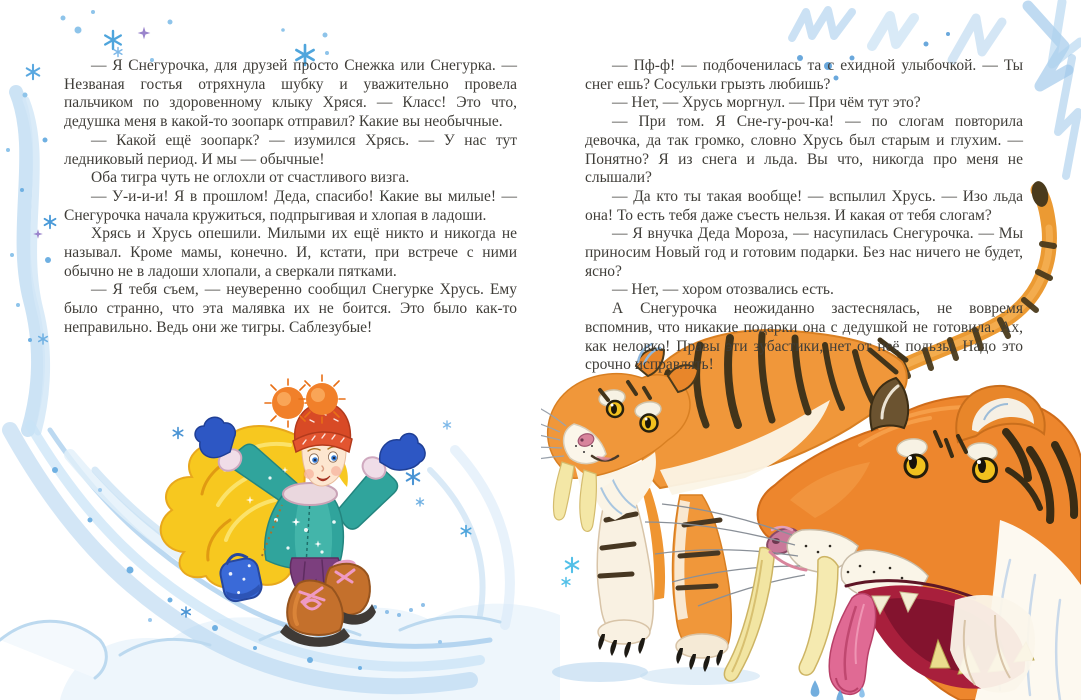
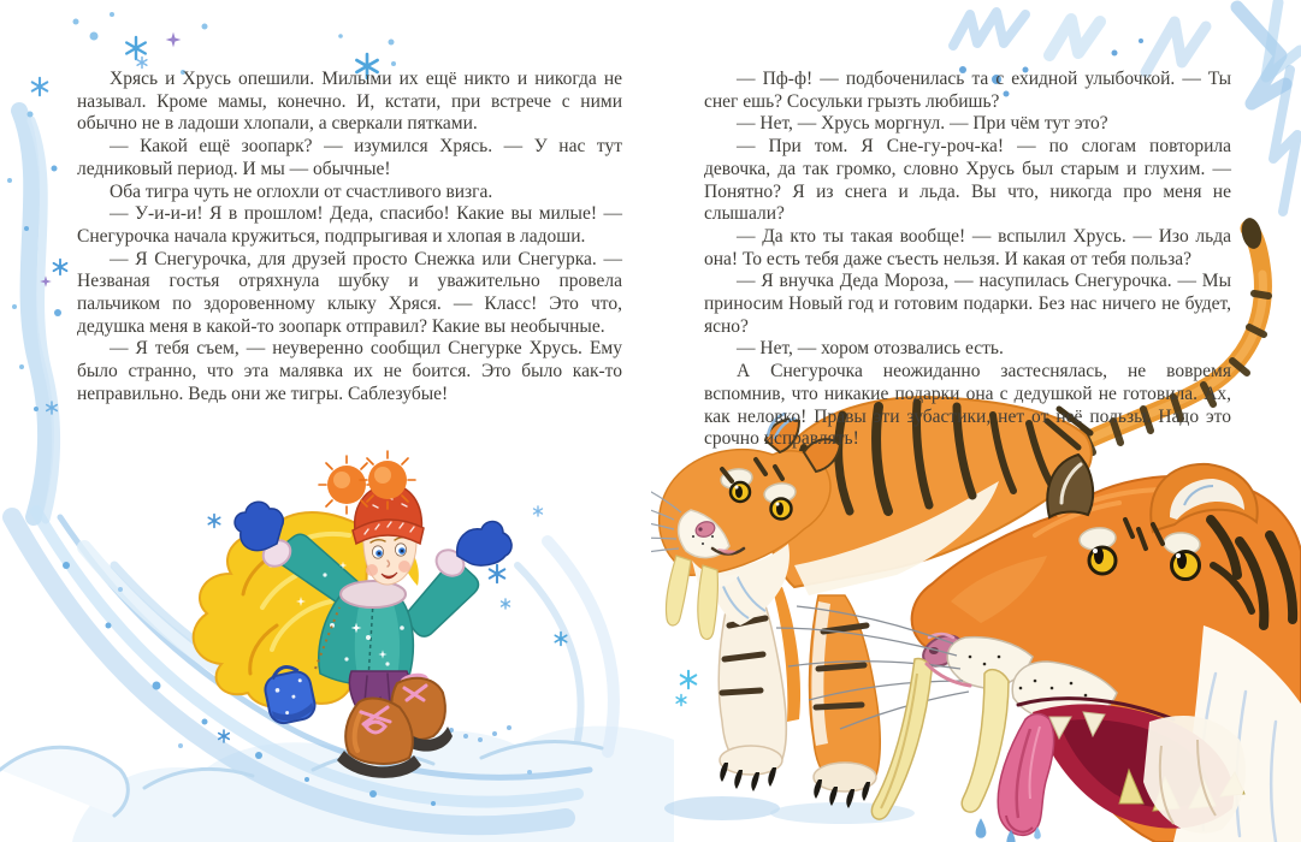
- — Я Снегурочка, для друзей просто Снежка или Снегурка. — Незваная гостья отряхнула шубку и уважительно провела пальчиком по здоровенному клыку Хряся. — Класс! Это что, дедушка меня в какой-то зоопарк отправил? Какие вы необычные.
+ Хрясь и Хрусь опешили. Милыми их ещё никто и никогда не называл. Кроме мамы, конечно. И, кстати, при встрече с ними обычно не в ладоши хлопали, а сверкали пятками.
  — Какой ещё зоопарк? — изумился Хрясь. — У нас тут ледниковый период. И мы — обычные!
  Оба тигра чуть не оглохли от счастливого визга.
  — У-и-и-и! Я в прошлом! Деда, спасибо! Какие вы милые! — Снегурочка начала кружиться, подпрыгивая и хлопая в ладоши.
- Хрясь и Хрусь опешили. Милыми их ещё никто и никогда не называл. Кроме мамы, конечно. И, кстати, при встрече с ними обычно не в ладоши хлопали, а сверкали пятками.
+ — Я Снегурочка, для друзей просто Снежка или Снегурка. — Незваная гостья отряхнула шубку и уважительно провела пальчиком по здоровенному клыку Хряся. — Класс! Это что, дедушка меня в какой-то зоопарк отправил? Какие вы необычные.
  — Я тебя съем, — неуверенно сообщил Снегурке Хрусь. Ему было странно, что эта малявка их не боится. Это было как-то неправильно. Ведь они же тигры. Саблезубые!
  — Пф-ф! — подбоченилась та с ехидной улыбочкой. — Ты снег ешь? Сосульки грызть любишь?
  — Нет, — Хрусь моргнул. — При чём тут это?
  — При том. Я Сне-гу-роч-ка! — по слогам повторила девочка, да так громко, словно Хрусь был старым и глухим. — Понятно? Я из снега и льда. Вы что, никогда про меня не слышали?
- — Да кто ты такая вообще! — вспылил Хрусь. — Изо льда она! То есть тебя даже съесть нельзя. И какая от тебя слогам?
+ — Да кто ты такая вообще! — вспылил Хрусь. — Изо льда она! То есть тебя даже съесть нельзя. И какая от тебя польза?
  — Я внучка Деда Мороза, — насупилась Снегурочка. — Мы приносим Новый год и готовим подарки. Без нас ничего не будет, ясно?
  — Нет, — хором отозвались есть.
  А Снегурочка неожиданно застеснялась, не вовремя вспомнив, что никакие подарки она с дедушкой не готовила. Ах, как неловко! Правы эти зубастики, нет от неё пользы. Надо это срочно исправлять!
